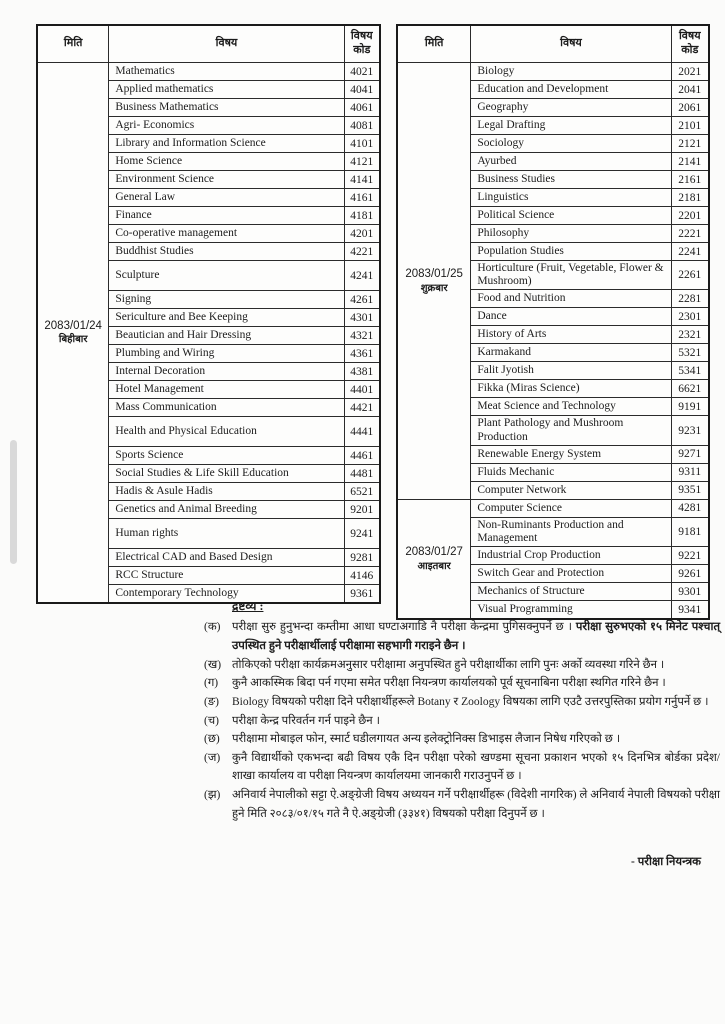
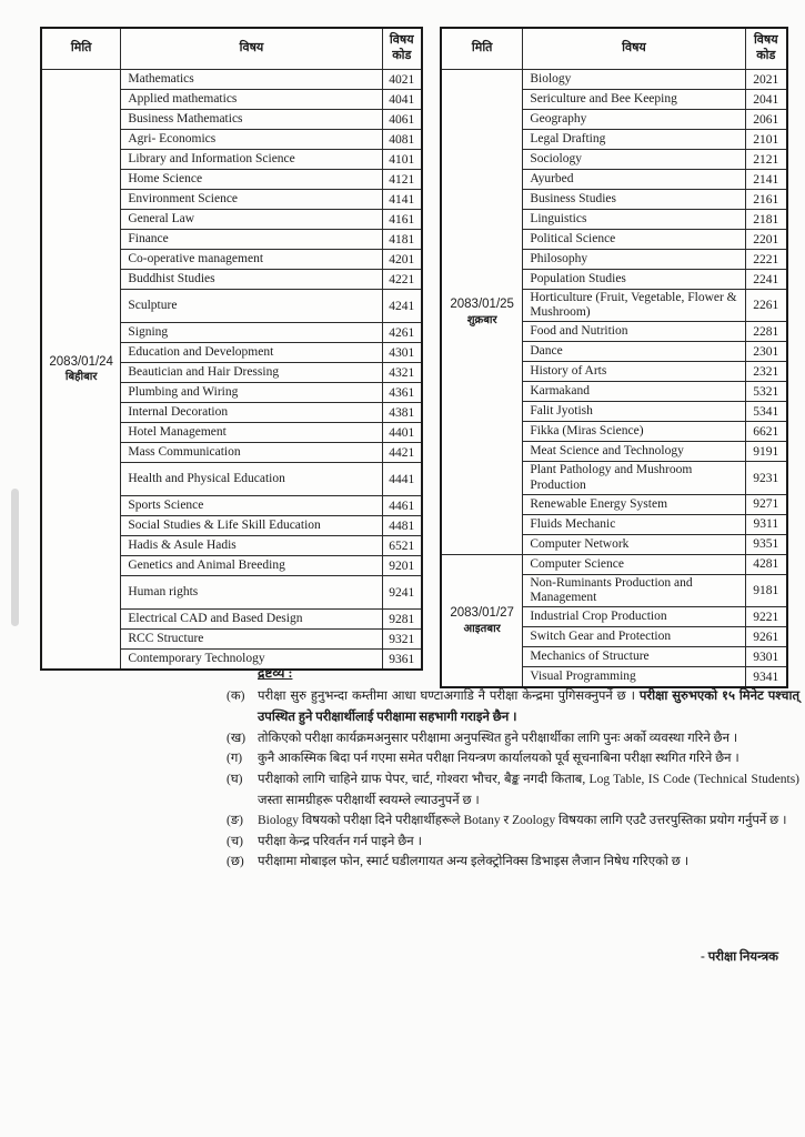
  मिति	विषय	विषय कोड
  2083/01/24बिहीबार	Mathematics	4021
  Applied mathematics	4041
  Business Mathematics	4061
  Agri- Economics	4081
  Library and Information Science	4101
  Home Science	4121
  Environment Science	4141
  General Law	4161
  Finance	4181
  Co-operative management	4201
  Buddhist Studies	4221
  Sculpture	4241
  Signing	4261
- Sericulture and Bee Keeping	4301
+ Education and Development	4301
  Beautician and Hair Dressing	4321
  Plumbing and Wiring	4361
  Internal Decoration	4381
  Hotel Management	4401
  Mass Communication	4421
  Health and Physical Education	4441
  Sports Science	4461
  Social Studies & Life Skill Education	4481
  Hadis & Asule Hadis	6521
  Genetics and Animal Breeding	9201
  Human rights	9241
  Electrical CAD and Based Design	9281
- RCC Structure	4146
+ RCC Structure	9321
  Contemporary Technology	9361
  मिति	विषय	विषय कोड
  2083/01/25शुक्रबार	Biology	2021
- Education and Development	2041
+ Sericulture and Bee Keeping	2041
  Geography	2061
  Legal Drafting	2101
  Sociology	2121
  Ayurbed	2141
  Business Studies	2161
  Linguistics	2181
  Political Science	2201
  Philosophy	2221
  Population Studies	2241
  Horticulture (Fruit, Vegetable, Flower & Mushroom)	2261
  Food and Nutrition	2281
  Dance	2301
  History of Arts	2321
  Karmakand	5321
  Falit Jyotish	5341
  Fikka (Miras Science)	6621
  Meat Science and Technology	9191
  Plant Pathology and Mushroom Production	9231
  Renewable Energy System	9271
  Fluids Mechanic	9311
  Computer Network	9351
  2083/01/27आइतबार	Computer Science	4281
  Non-Ruminants Production and Management	9181
  Industrial Crop Production	9221
  Switch Gear and Protection	9261
  Mechanics of Structure	9301
  Visual Programming	9341
  द्रष्टव्य :
  (क)
  परीक्षा सुरु हुनुभन्दा कम्तीमा आधा घण्टाअगाडि नै परीक्षा केन्द्रमा पुगिसक्नुपर्ने छ । परीक्षा सुरुभएको १५ मिनेट पश्चात् उपस्थित हुने परीक्षार्थीलाई परीक्षामा सहभागी गराइने छैन ।
  (ख)
  तोकिएको परीक्षा कार्यक्रमअनुसार परीक्षामा अनुपस्थित हुने परीक्षार्थीका लागि पुनः अर्को व्यवस्था गरिने छैन ।
  (ग)
  कुनै आकस्मिक बिदा पर्न गएमा समेत परीक्षा नियन्त्रण कार्यालयको पूर्व सूचनाबिना परीक्षा स्थगित गरिने छैन ।
+ (घ)
+ परीक्षाको लागि चाहिने ग्राफ पेपर, चार्ट, गोश्वरा भौचर, बैङ्क नगदी किताब, Log Table, IS Code (Technical Students) जस्ता सामग्रीहरू परीक्षार्थी स्वयम्ले ल्याउनुपर्ने छ ।
  (ङ)
  Biology विषयको परीक्षा दिने परीक्षार्थीहरूले Botany र Zoology विषयका लागि एउटै उत्तरपुस्तिका प्रयोग गर्नुपर्ने छ ।
  (च)
  परीक्षा केन्द्र परिवर्तन गर्न पाइने छैन ।
  (छ)
  परीक्षामा मोबाइल फोन, स्मार्ट घडीलगायत अन्य इलेक्ट्रोनिक्स डिभाइस लैजान निषेध गरिएको छ ।
- (ज)
- कुनै विद्यार्थीको एकभन्दा बढी विषय एकै दिन परीक्षा परेको खण्डमा सूचना प्रकाशन भएको १५ दिनभित्र बोर्डका प्रदेश/शाखा कार्यालय वा परीक्षा नियन्त्रण कार्यालयमा जानकारी गराउनुपर्ने छ ।
- (झ)
- अनिवार्य नेपालीको सट्टा ऐ.अङ्ग्रेजी विषय अध्ययन गर्ने परीक्षार्थीहरू (विदेशी नागरिक) ले अनिवार्य नेपाली विषयको परीक्षा हुने मिति २०८३/०१/१५ गते नै ऐ.अङ्ग्रेजी (३३४१) विषयको परीक्षा दिनुपर्ने छ ।
  - परीक्षा नियन्त्रक
